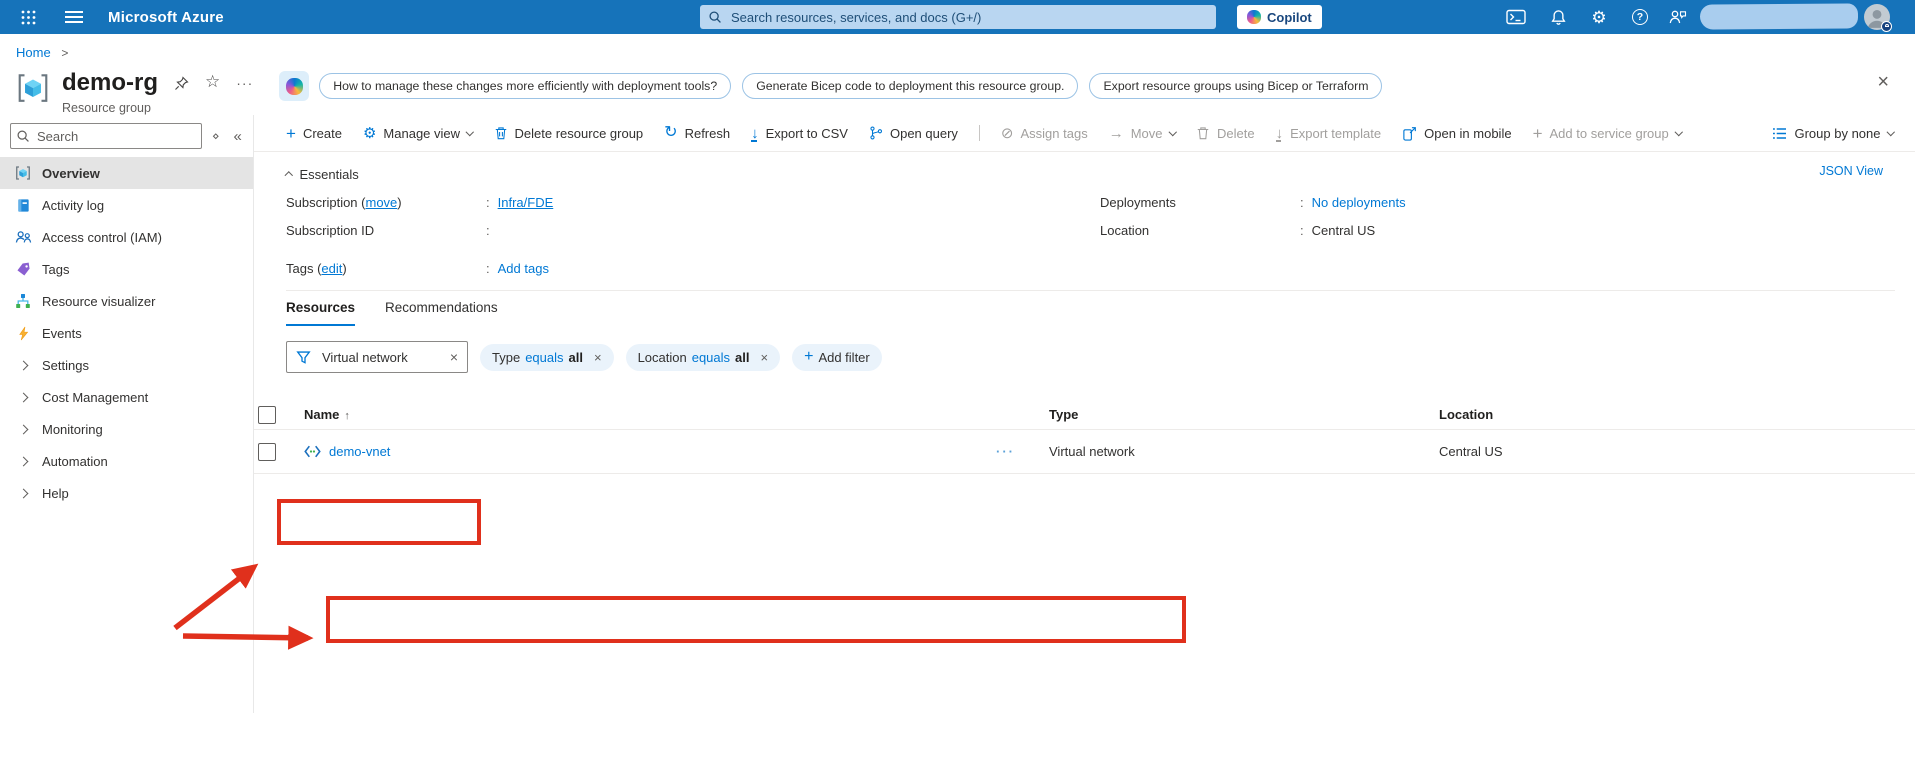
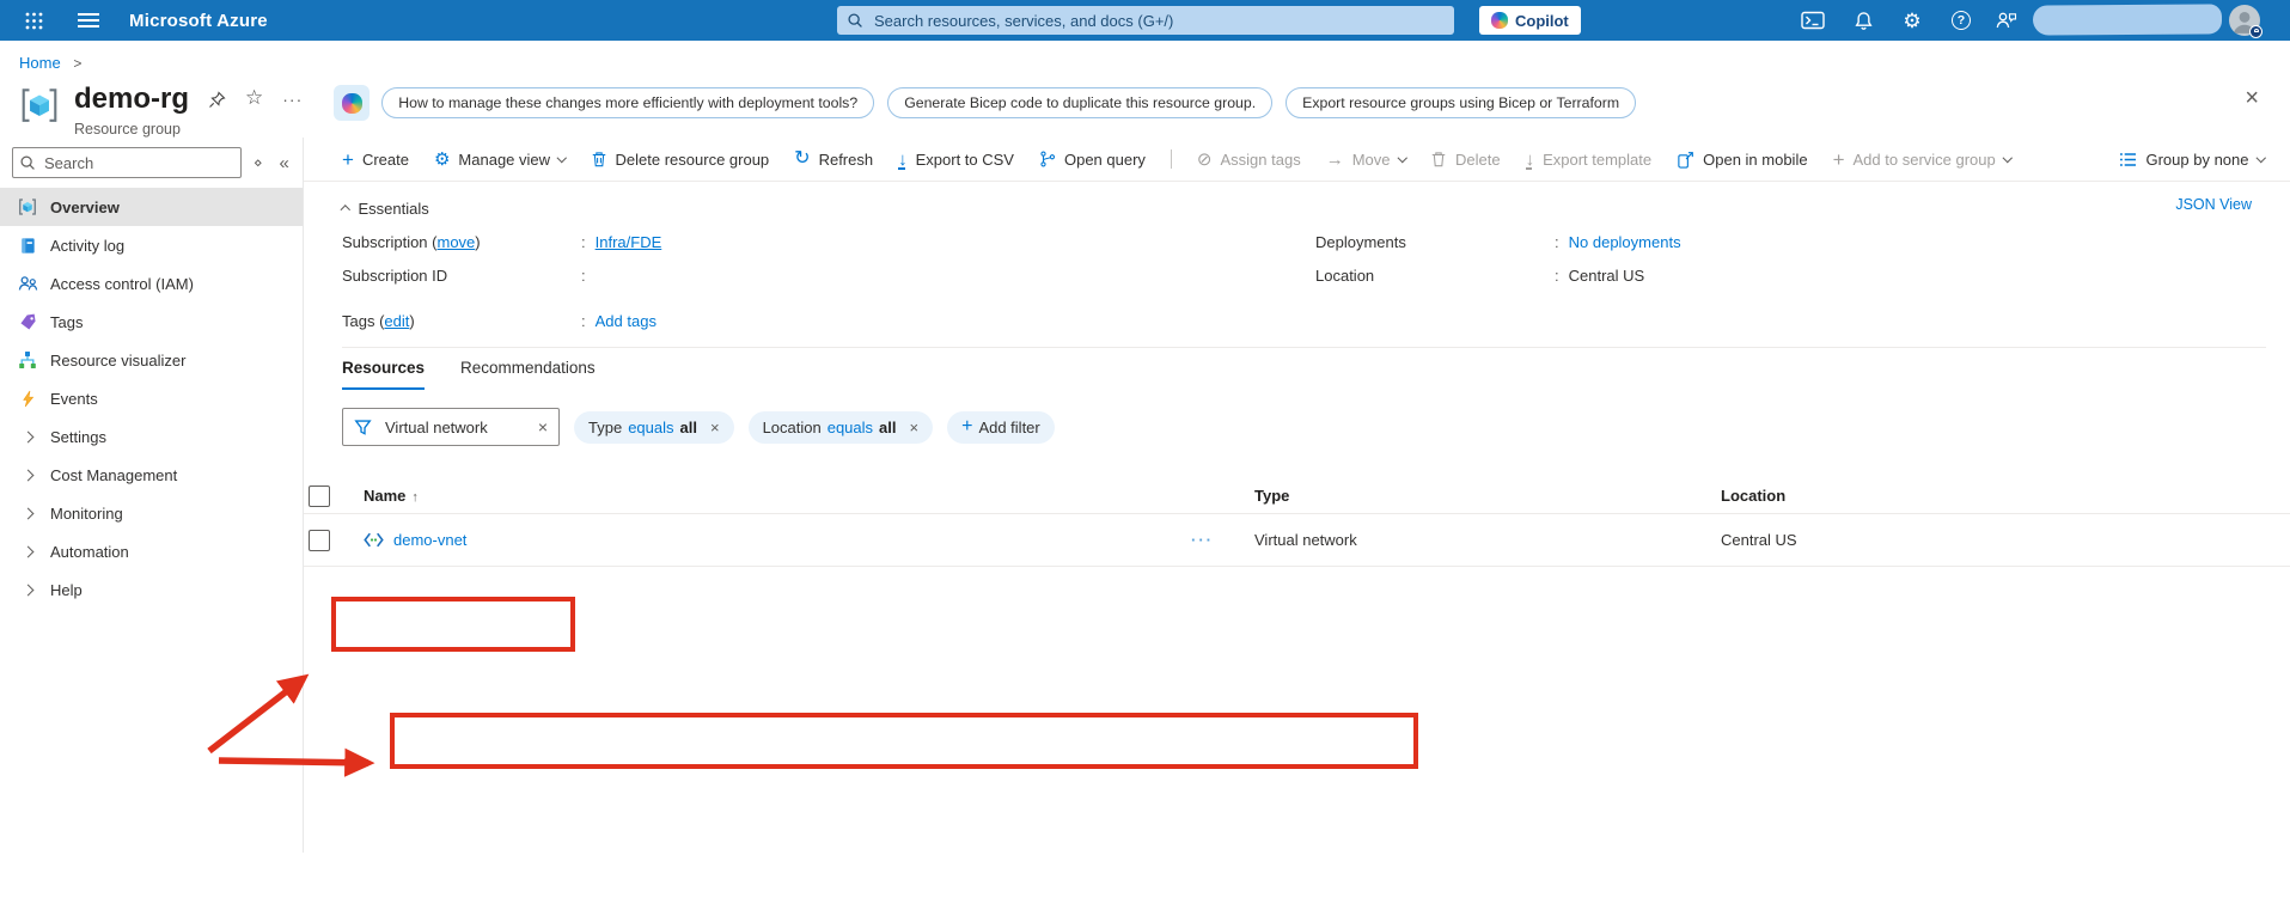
  Microsoft Azure
  Search resources, services, and docs (G+/)
  Copilot
  ⚙
  ?
  Home >
  demo-rg
  ☆
  ···
  Resource group
  How to manage these changes more efficiently with deployment tools?
- Generate Bicep code to deployment this resource group.
+ Generate Bicep code to duplicate this resource group.
  Export resource groups using Bicep or Terraform
  ×
  Search
  ⋄
  «
  Overview
  Activity log
  Access control (IAM)
  Tags
  Resource visualizer
  Events
  Settings
  Cost Management
  Monitoring
  Automation
  Help
  +
  Create
  ⚙
  Manage view
  Delete resource group
  ↻
  Refresh
  ↓
  Export to CSV
  Open query
  ⊘
  Assign tags
  →
  Move
  Delete
  ↓
  Export template
  Open in mobile
  +
  Add to service group
  Group by none
  Essentials
  JSON View
  Subscription (move)
  :
  Infra/FDE
  Subscription ID
  :
  Tags (edit)
  :
  Add tags
  Deployments
  :
  No deployments
  Location
  :
  Central US
  Resources
  Recommendations
  Virtual network
  ×
  Type
  equals
  all
  ×
  Location
  equals
  all
  ×
  +
  Add filter
  Name ↑
  Type
  Location
  demo-vnet
  ···
  Virtual network
  Central US
